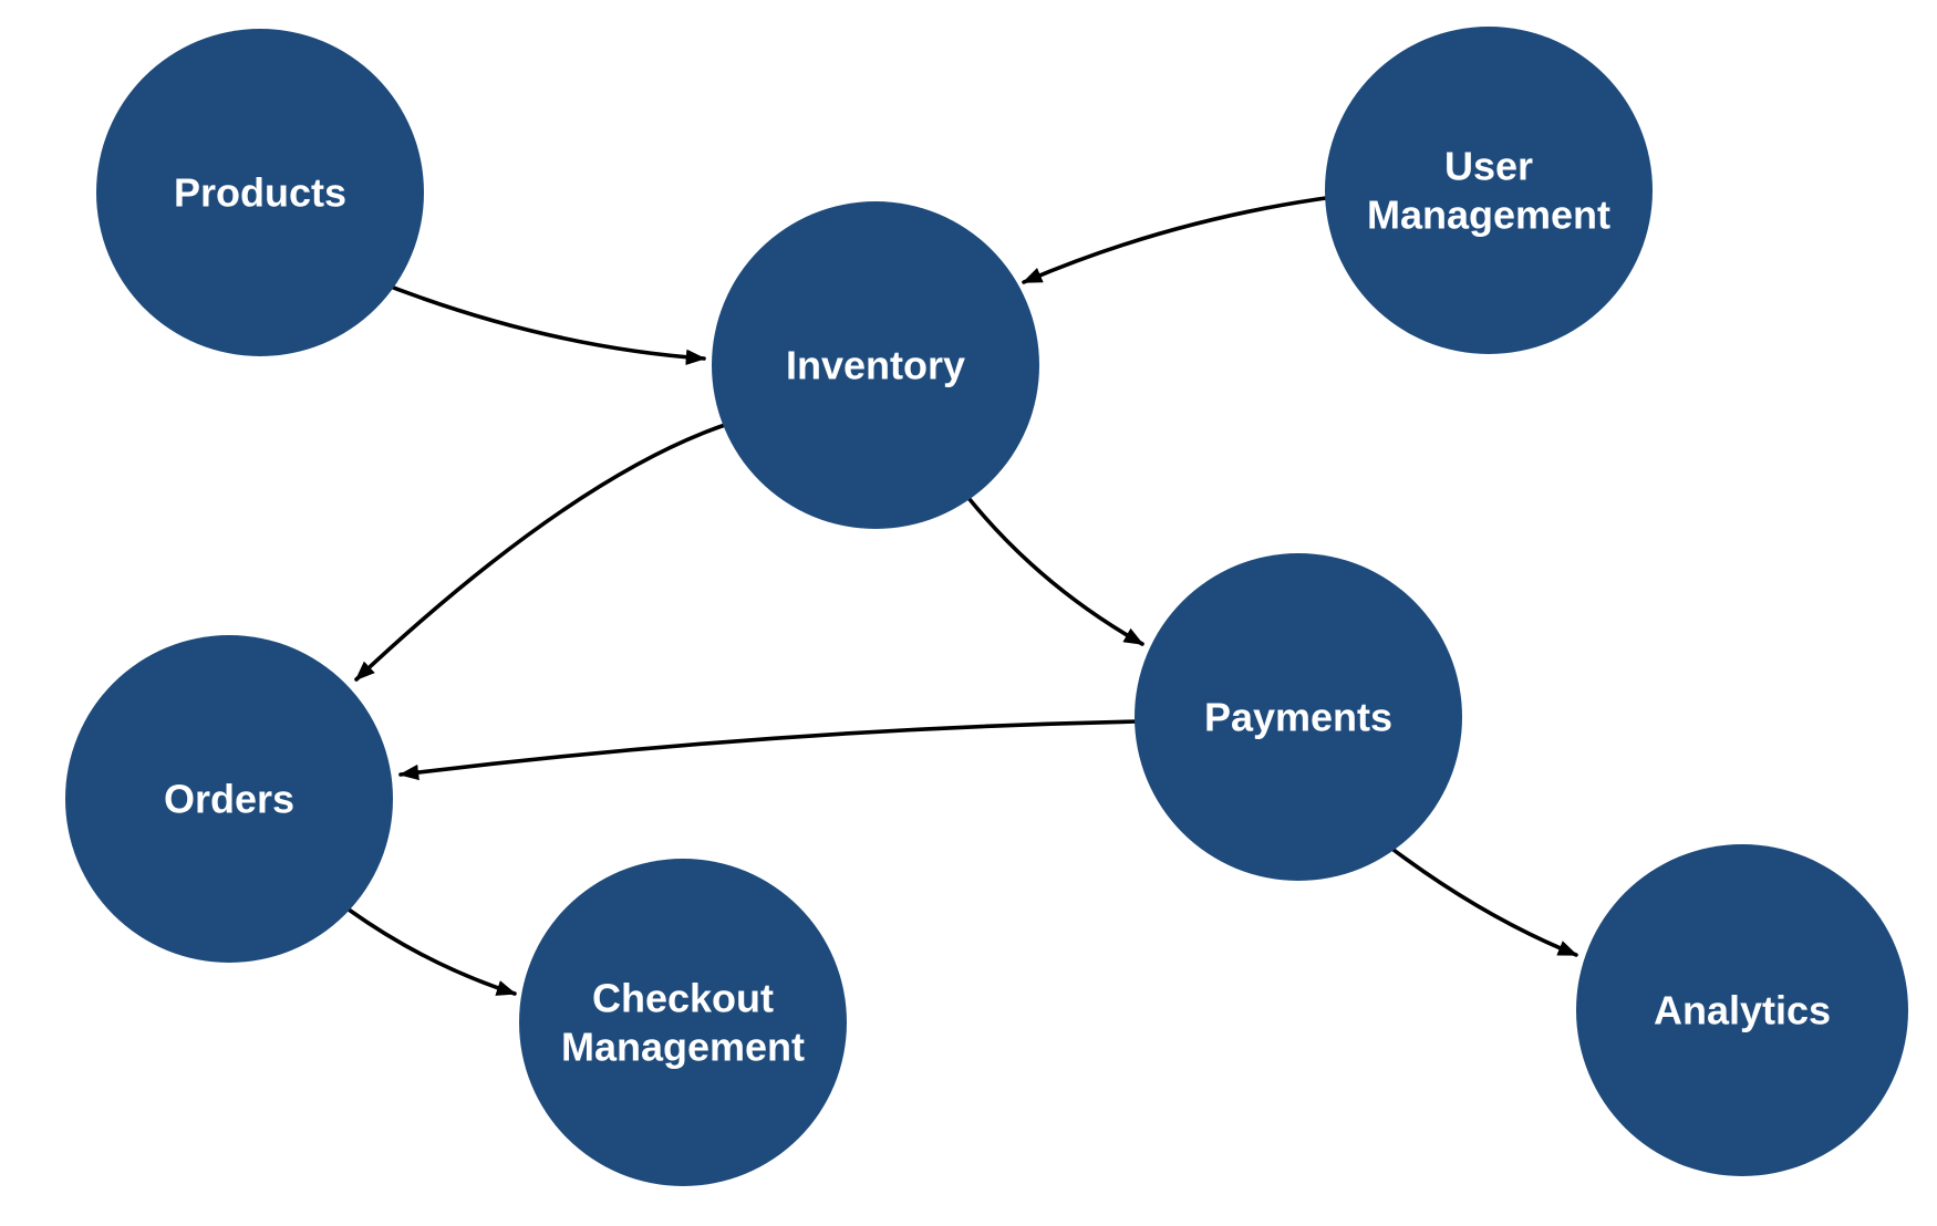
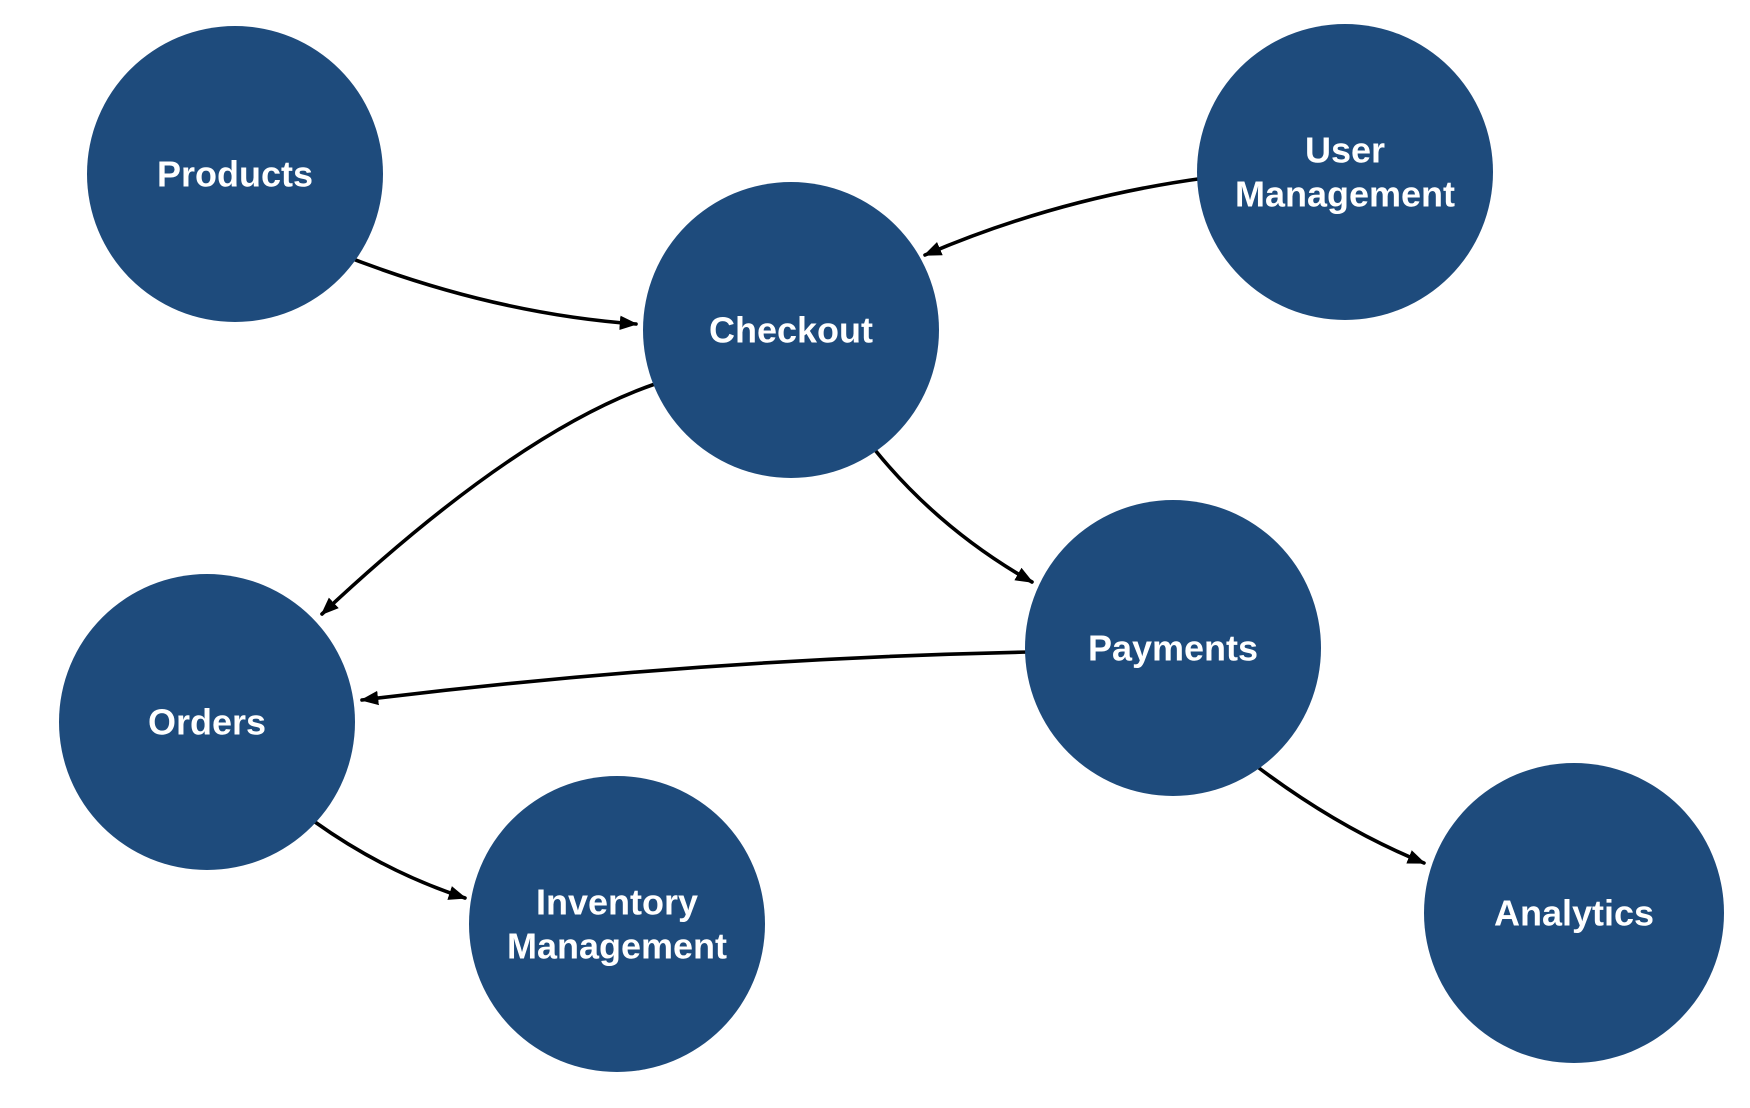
  Products
  User Management
- Inventory
+ Checkout
  Orders
  Payments
- Checkout Management
+ Inventory Management
  Analytics
